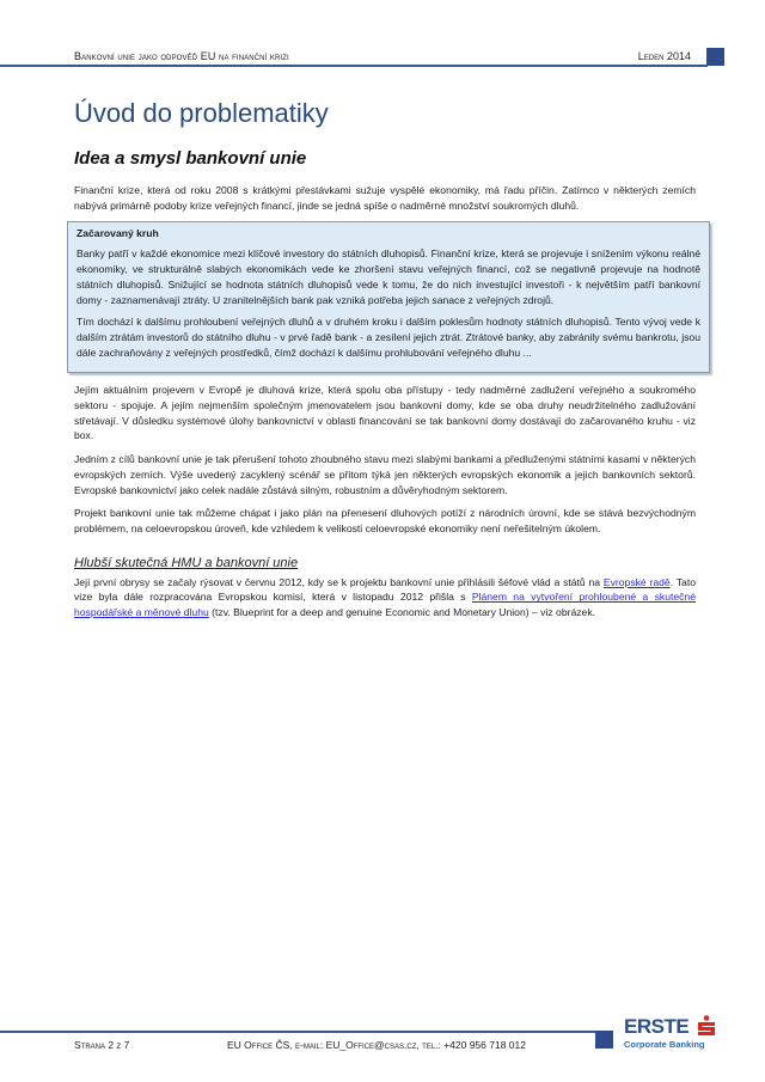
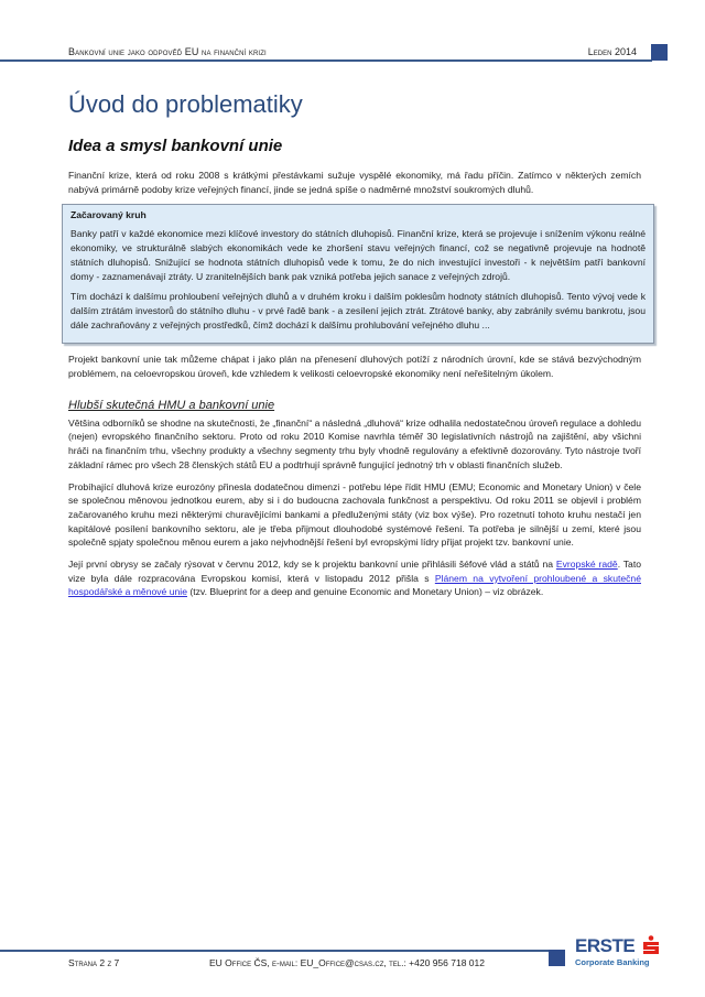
  Bankovní unie jako odpověď EU na finanční krizi
  Leden 2014
  Úvod do problematiky
  Idea a smysl bankovní unie
  Finanční krize, která od roku 2008 s krátkými přestávkami sužuje vyspělé ekonomiky, má řadu příčin. Zatímco v některých zemích nabývá primárně podoby krize veřejných financí, jinde se jedná spíše o nadměrné množství soukromých dluhů.
  Začarovaný kruh
  Banky patří v každé ekonomice mezi klíčové investory do státních dluhopisů. Finanční krize, která se projevuje i snížením výkonu reálné ekonomiky, ve strukturálně slabých ekonomikách vede ke zhoršení stavu veřejných financí, což se negativně projevuje na hodnotě státních dluhopisů. Snižující se hodnota státních dluhopisů vede k tomu, že do nich investující investoři - k největším patří bankovní domy - zaznamenávají ztráty. U zranitelnějších bank pak vzniká potřeba jejich sanace z veřejných zdrojů.
  Tím dochází k dalšímu prohloubení veřejných dluhů a v druhém kroku i dalším poklesům hodnoty státních dluhopisů. Tento vývoj vede k dalším ztrátám investorů do státního dluhu - v prvé řadě bank - a zesílení jejich ztrát. Ztrátové banky, aby zabránily svému bankrotu, jsou dále zachraňovány z veřejných prostředků, čímž dochází k dalšímu prohlubování veřejného dluhu ...
- Jejím aktuálním projevem v Evropě je dluhová krize, která spolu oba přístupy - tedy nadměrné zadlužení veřejného a soukromého sektoru - spojuje. A jejím nejmenším společným jmenovatelem jsou bankovní domy, kde se oba druhy neudržitelného zadlužování střetávají. V důsledku systémové úlohy bankovnictví v oblasti financování se tak bankovní domy dostávají do začarovaného kruhu - viz box.
- Jedním z cílů bankovní unie je tak přerušení tohoto zhoubného stavu mezi slabými bankami a předluženými státními kasami v některých evropských zemích. Výše uvedený zacyklený scénář se přitom týká jen některých evropských ekonomik a jejich bankovních sektorů. Evropské bankovnictví jako celek nadále zůstává silným, robustním a důvěryhodným sektorem.
  Projekt bankovní unie tak můžeme chápat i jako plán na přenesení dluhových potíží z národních úrovní, kde se stává bezvýchodným problémem, na celoevropskou úroveň, kde vzhledem k velikosti celoevropské ekonomiky není neřešitelným úkolem.
  Hlubší skutečná HMU a bankovní unie
+ Většina odborníků se shodne na skutečnosti, že „finanční“ a následná „dluhová“ krize odhalila nedostatečnou úroveň regulace a dohledu (nejen) evropského finančního sektoru. Proto od roku 2010 Komise navrhla téměř 30 legislativních nástrojů na zajištění, aby všichni hráči na finančním trhu, všechny produkty a všechny segmenty trhu byly vhodně regulovány a efektivně dozorovány. Tyto nástroje tvoří základní rámec pro všech 28 členských států EU a podtrhují správně fungující jednotný trh v oblasti finančních služeb.
+ Probíhající dluhová krize eurozóny přinesla dodatečnou dimenzi - potřebu lépe řídit HMU (EMU; Economic and Monetary Union) v čele se společnou měnovou jednotkou eurem, aby si i do budoucna zachovala funkčnost a perspektivu. Od roku 2011 se objevil i problém začarovaného kruhu mezi některými churavějícími bankami a předluženými státy (viz box výše). Pro rozetnutí tohoto kruhu nestačí jen kapitálové posílení bankovního sektoru, ale je třeba přijmout dlouhodobé systémové řešení. Ta potřeba je silnější u zemí, které jsou společně spjaty společnou měnou eurem a jako nejvhodnější řešení byl evropskými lídry přijat projekt tzv. bankovní unie.
- Její první obrysy se začaly rýsovat v červnu 2012, kdy se k projektu bankovní unie přihlásili šéfové vlád a států na Evropské radě. Tato vize byla dále rozpracována Evropskou komisí, která v listopadu 2012 přišla s Plánem na vytvoření prohloubené a skutečné hospodářské a měnové dluhu (tzv. Blueprint for a deep and genuine Economic and Monetary Union) – viz obrázek.
+ Její první obrysy se začaly rýsovat v červnu 2012, kdy se k projektu bankovní unie přihlásili šéfové vlád a států na Evropské radě. Tato vize byla dále rozpracována Evropskou komisí, která v listopadu 2012 přišla s Plánem na vytvoření prohloubené a skutečné hospodářské a měnové unie (tzv. Blueprint for a deep and genuine Economic and Monetary Union) – viz obrázek.
  Strana 2 z 7
  EU Office ČS, e-mail: EU_Office@csas.cz, tel.: +420 956 718 012
  ERSTE
  Corporate Banking
